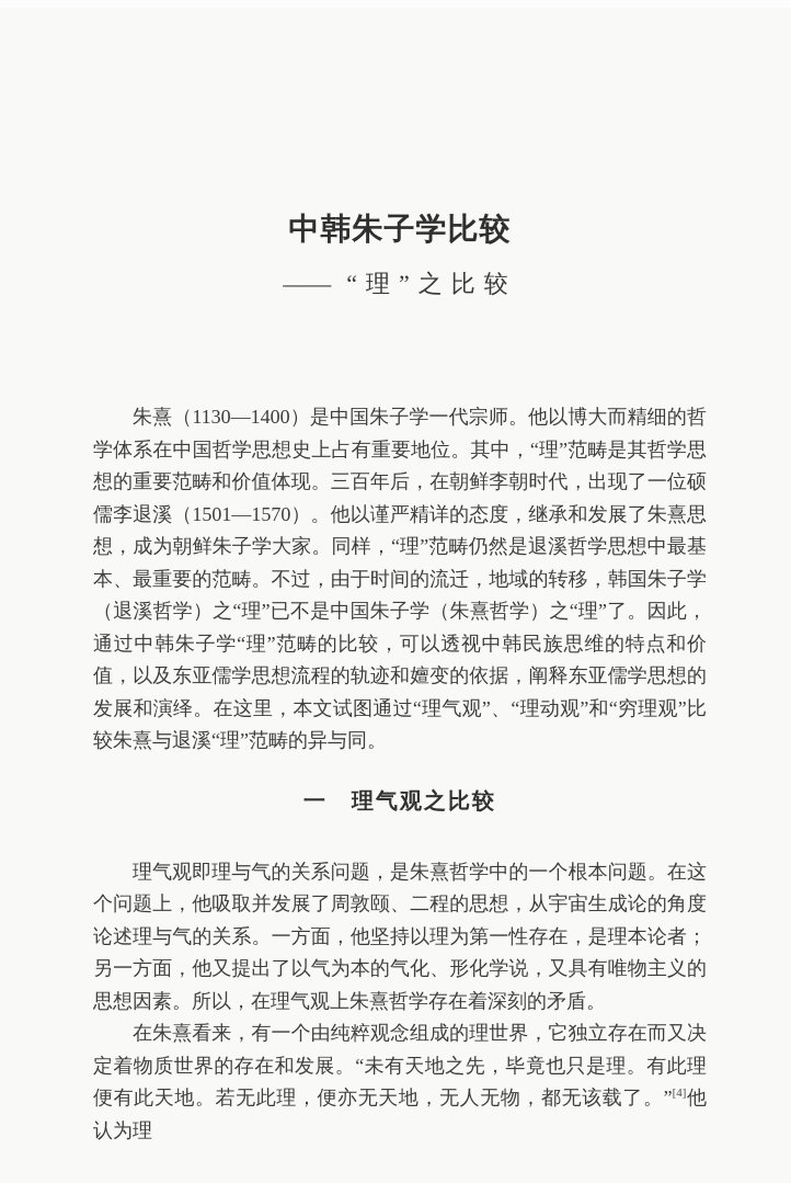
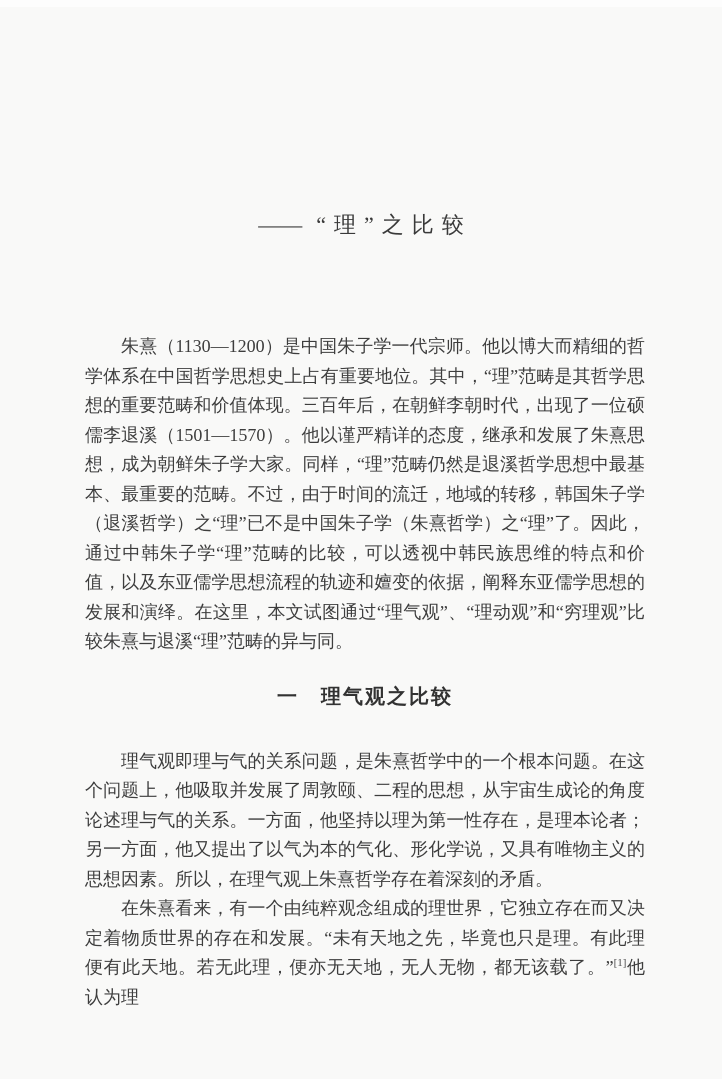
- 中韩朱子学比较
  —— “理”之比较
- 朱熹（1130—1400）是中国朱子学一代宗师。他以博大而精细的哲学体系在中国哲学思想史上占有重要地位。其中，“理”范畴是其哲学思想的重要范畴和价值体现。三百年后，在朝鲜李朝时代，出现了一位硕儒李退溪（1501—1570）。他以谨严精详的态度，继承和发展了朱熹思想，成为朝鲜朱子学大家。同样，“理”范畴仍然是退溪哲学思想中最基本、最重要的范畴。不过，由于时间的流迁，地域的转移，韩国朱子学（退溪哲学）之“理”已不是中国朱子学（朱熹哲学）之“理”了。因此，通过中韩朱子学“理”范畴的比较，可以透视中韩民族思维的特点和价值，以及东亚儒学思想流程的轨迹和嬗变的依据，阐释东亚儒学思想的发展和演绎。在这里，本文试图通过“理气观”、“理动观”和“穷理观”比较朱熹与退溪“理”范畴的异与同。
+ 朱熹（1130—1200）是中国朱子学一代宗师。他以博大而精细的哲学体系在中国哲学思想史上占有重要地位。其中，“理”范畴是其哲学思想的重要范畴和价值体现。三百年后，在朝鲜李朝时代，出现了一位硕儒李退溪（1501—1570）。他以谨严精详的态度，继承和发展了朱熹思想，成为朝鲜朱子学大家。同样，“理”范畴仍然是退溪哲学思想中最基本、最重要的范畴。不过，由于时间的流迁，地域的转移，韩国朱子学（退溪哲学）之“理”已不是中国朱子学（朱熹哲学）之“理”了。因此，通过中韩朱子学“理”范畴的比较，可以透视中韩民族思维的特点和价值，以及东亚儒学思想流程的轨迹和嬗变的依据，阐释东亚儒学思想的发展和演绎。在这里，本文试图通过“理气观”、“理动观”和“穷理观”比较朱熹与退溪“理”范畴的异与同。
  一 理气观之比较
  理气观即理与气的关系问题，是朱熹哲学中的一个根本问题。在这个问题上，他吸取并发展了周敦颐、二程的思想，从宇宙生成论的角度论述理与气的关系。一方面，他坚持以理为第一性存在，是理本论者；另一方面，他又提出了以气为本的气化、形化学说，又具有唯物主义的思想因素。所以，在理气观上朱熹哲学存在着深刻的矛盾。
- 在朱熹看来，有一个由纯粹观念组成的理世界，它独立存在而又决定着物质世界的存在和发展。“未有天地之先，毕竟也只是理。有此理便有此天地。若无此理，便亦无天地，无人无物，都无该载了。”[4]他认为理
+ 在朱熹看来，有一个由纯粹观念组成的理世界，它独立存在而又决定着物质世界的存在和发展。“未有天地之先，毕竟也只是理。有此理便有此天地。若无此理，便亦无天地，无人无物，都无该载了。”[1]他认为理
